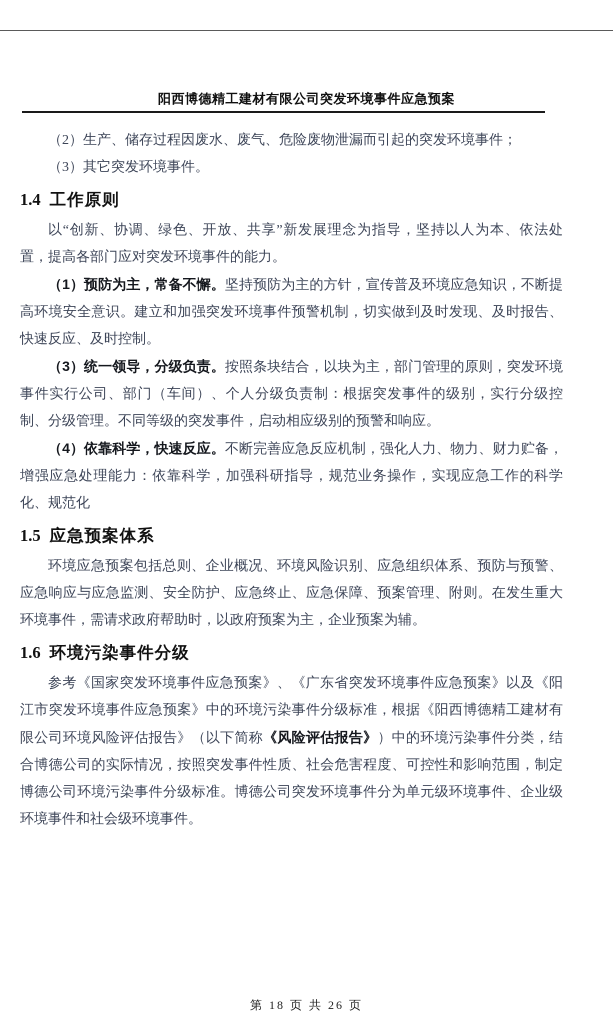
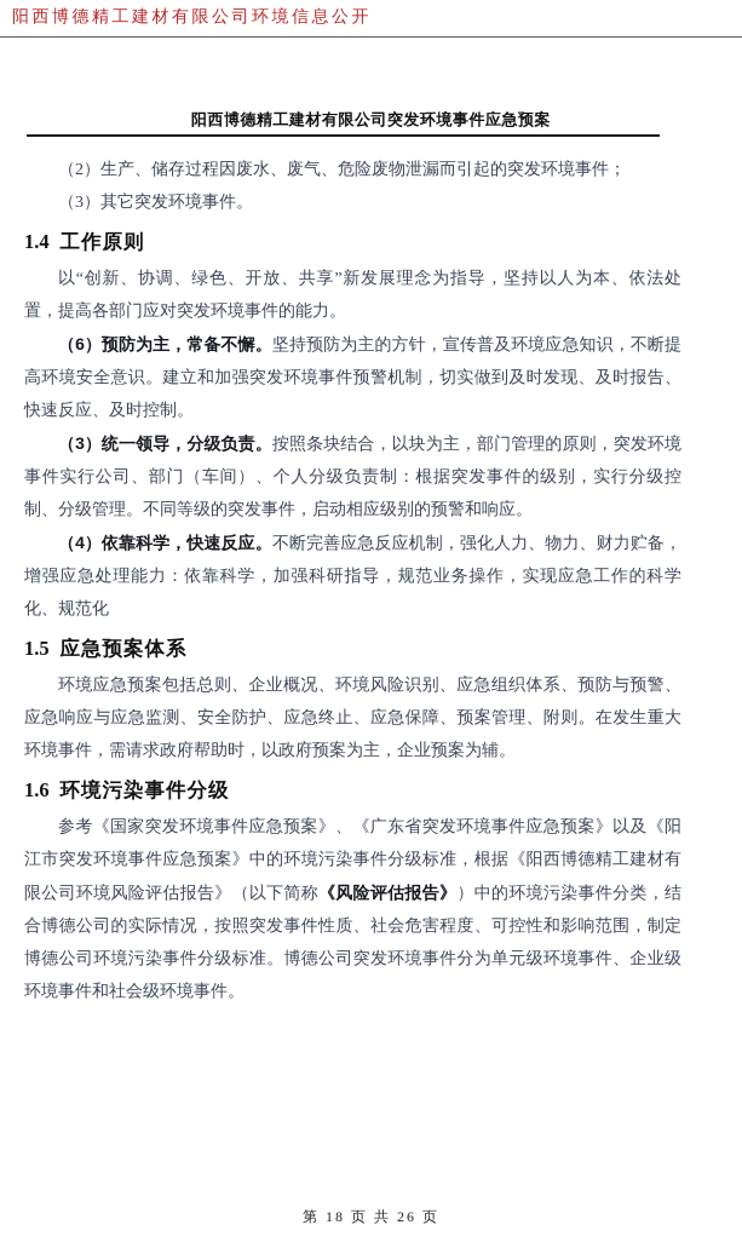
+ 阳西博德精工建材有限公司环境信息公开
  阳西博德精工建材有限公司突发环境事件应急预案
  （2）生产、储存过程因废水、废气、危险废物泄漏而引起的突发环境事件；
  （3）其它突发环境事件。
  1.4 工作原则
  以“创新、协调、绿色、开放、共享”新发展理念为指导，坚持以人为本、依法处置，提高各部门应对突发环境事件的能力。
- （1）预防为主，常备不懈。坚持预防为主的方针，宣传普及环境应急知识，不断提高环境安全意识。建立和加强突发环境事件预警机制，切实做到及时发现、及时报告、快速反应、及时控制。
+ （6）预防为主，常备不懈。坚持预防为主的方针，宣传普及环境应急知识，不断提高环境安全意识。建立和加强突发环境事件预警机制，切实做到及时发现、及时报告、快速反应、及时控制。
  （3）统一领导，分级负责。按照条块结合，以块为主，部门管理的原则，突发环境事件实行公司、部门（车间）、个人分级负责制：根据突发事件的级别，实行分级控制、分级管理。不同等级的突发事件，启动相应级别的预警和响应。
  （4）依靠科学，快速反应。不断完善应急反应机制，强化人力、物力、财力贮备，增强应急处理能力：依靠科学，加强科研指导，规范业务操作，实现应急工作的科学化、规范化
  1.5 应急预案体系
  环境应急预案包括总则、企业概况、环境风险识别、应急组织体系、预防与预警、应急响应与应急监测、安全防护、应急终止、应急保障、预案管理、附则。在发生重大环境事件，需请求政府帮助时，以政府预案为主，企业预案为辅。
  1.6 环境污染事件分级
  参考《国家突发环境事件应急预案》、《广东省突发环境事件应急预案》以及《阳江市突发环境事件应急预案》中的环境污染事件分级标准，根据《阳西博德精工建材有限公司环境风险评估报告》（以下简称《风险评估报告》）中的环境污染事件分类，结合博德公司的实际情况，按照突发事件性质、社会危害程度、可控性和影响范围，制定博德公司环境污染事件分级标准。博德公司突发环境事件分为单元级环境事件、企业级环境事件和社会级环境事件。
  第 18 页 共 26 页
